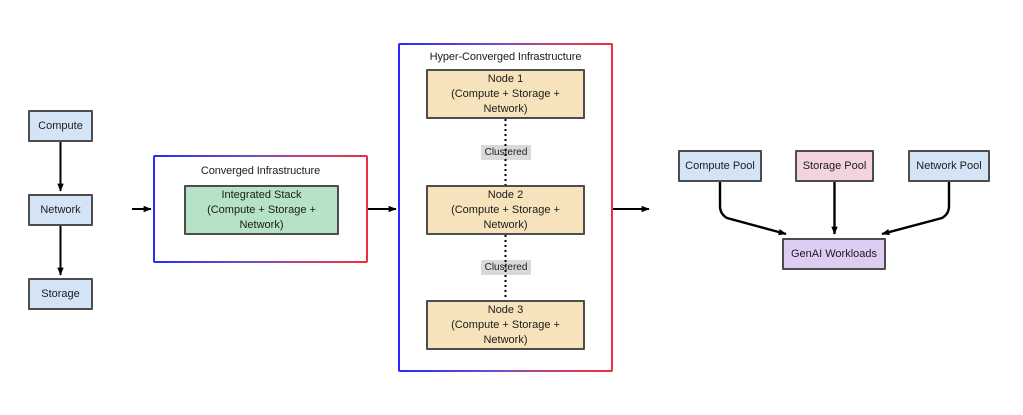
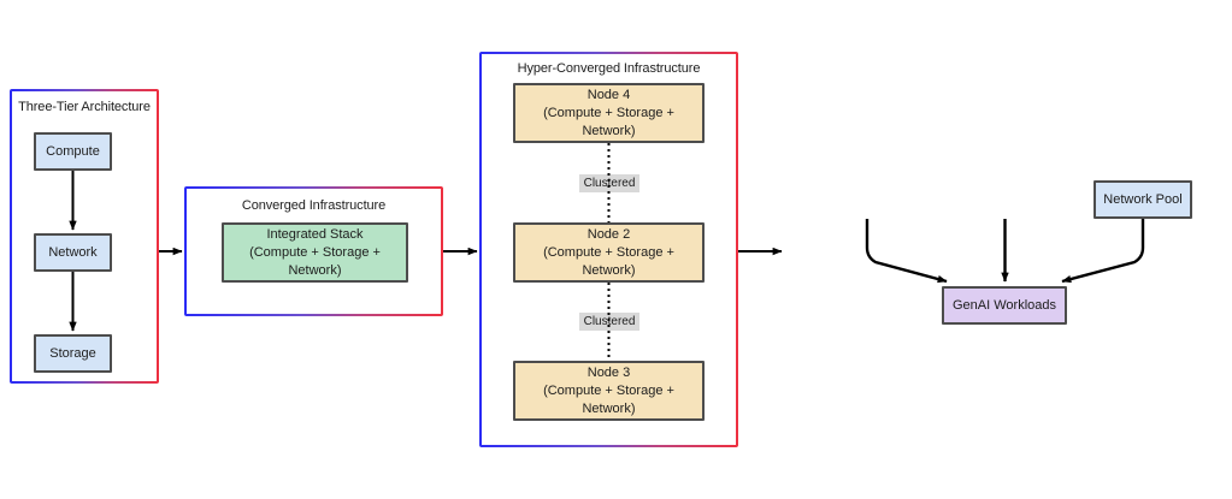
+ Three-Tier Architecture
  Compute
  Network
  Storage
  Converged Infrastructure
  Integrated Stack
  (Compute + Storage + Network)
  Hyper-Converged Infrastructure
- Node 1
+ Node 4
  (Compute + Storage + Network)
  Clustered
  Node 2
  (Compute + Storage + Network)
  Clustered
  Node 3
  (Compute + Storage + Network)
- Compute Pool
- Storage Pool
  Network Pool
  GenAI Workloads
